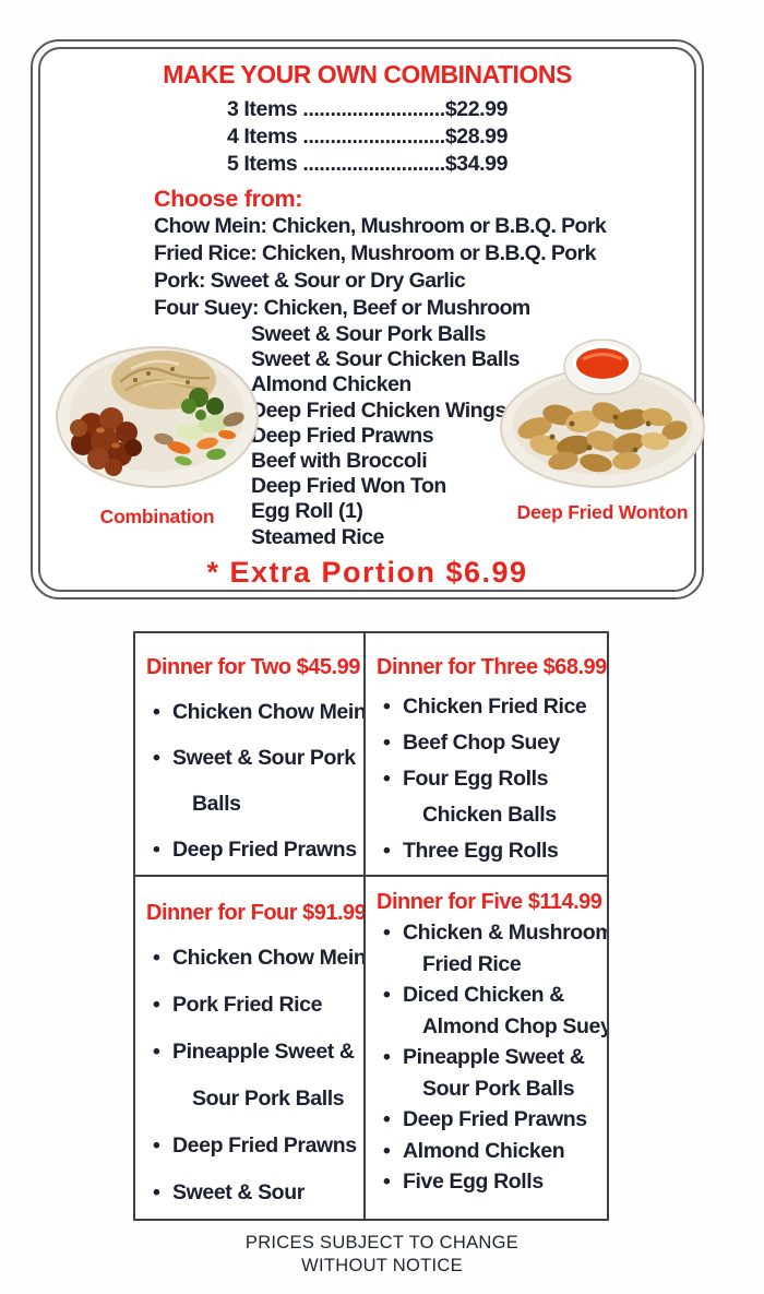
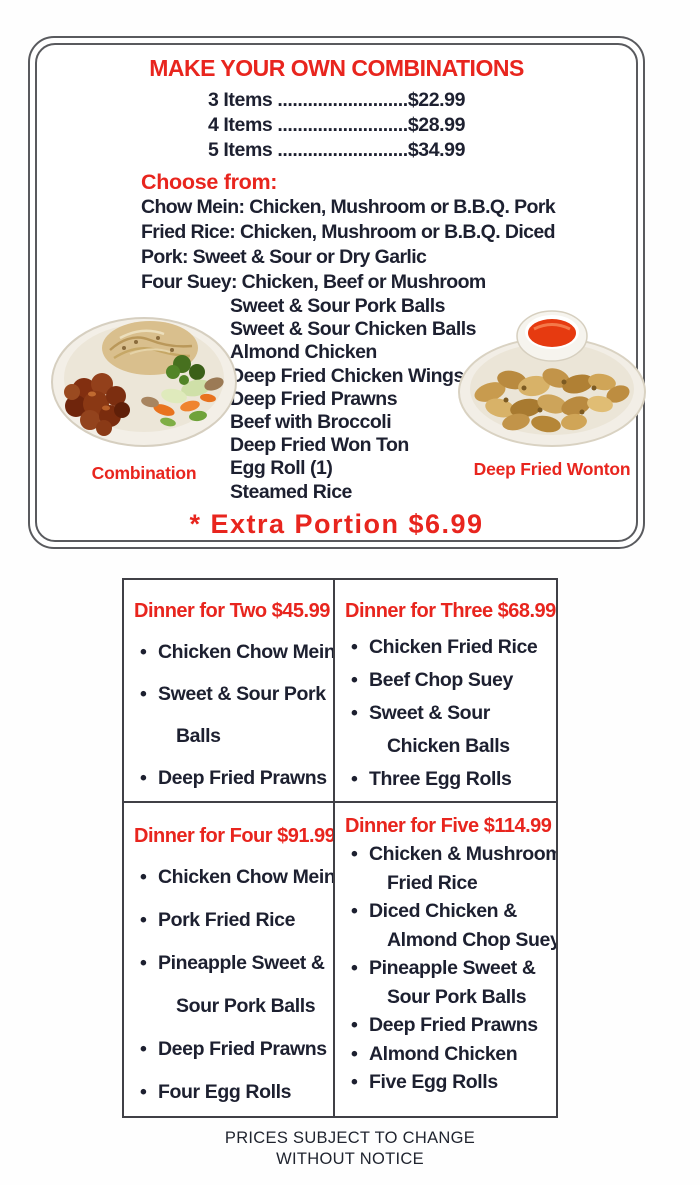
  MAKE YOUR OWN COMBINATIONS
  3 Items ..........................$22.99
  4 Items ..........................$28.99
  5 Items ..........................$34.99
  Choose from:
  Chow Mein: Chicken, Mushroom or B.B.Q. Pork
- Fried Rice: Chicken, Mushroom or B.B.Q. Pork
+ Fried Rice: Chicken, Mushroom or B.B.Q. Diced
  Pork: Sweet & Sour or Dry Garlic
  Four Suey: Chicken, Beef or Mushroom
  Sweet & Sour Pork Balls
  Sweet & Sour Chicken Balls
  Almond Chicken
  Deep Fried Chicken Wings
  Deep Fried Prawns
  Beef with Broccoli
  Deep Fried Won Ton
  Egg Roll (1)
  Steamed Rice
  * Extra Portion $6.99
  Combination
  Deep Fried Wonton
  Dinner for Two $45.99
  Chicken Chow Mein
  Sweet & Sour Pork
  Balls
  Deep Fried Prawns
  Dinner for Three $68.99
  Chicken Fried Rice
  Beef Chop Suey
- Four Egg Rolls
+ Sweet & Sour
  Chicken Balls
  Three Egg Rolls
  Dinner for Four $91.99
  Chicken Chow Mein
  Pork Fried Rice
  Pineapple Sweet &
  Sour Pork Balls
  Deep Fried Prawns
- Sweet & Sour
+ Four Egg Rolls
  Dinner for Five $114.99
  Chicken & Mushroom
  Fried Rice
  Diced Chicken &
  Almond Chop Suey
  Pineapple Sweet &
  Sour Pork Balls
  Deep Fried Prawns
  Almond Chicken
  Five Egg Rolls
  PRICES SUBJECT TO CHANGE
  WITHOUT NOTICE
